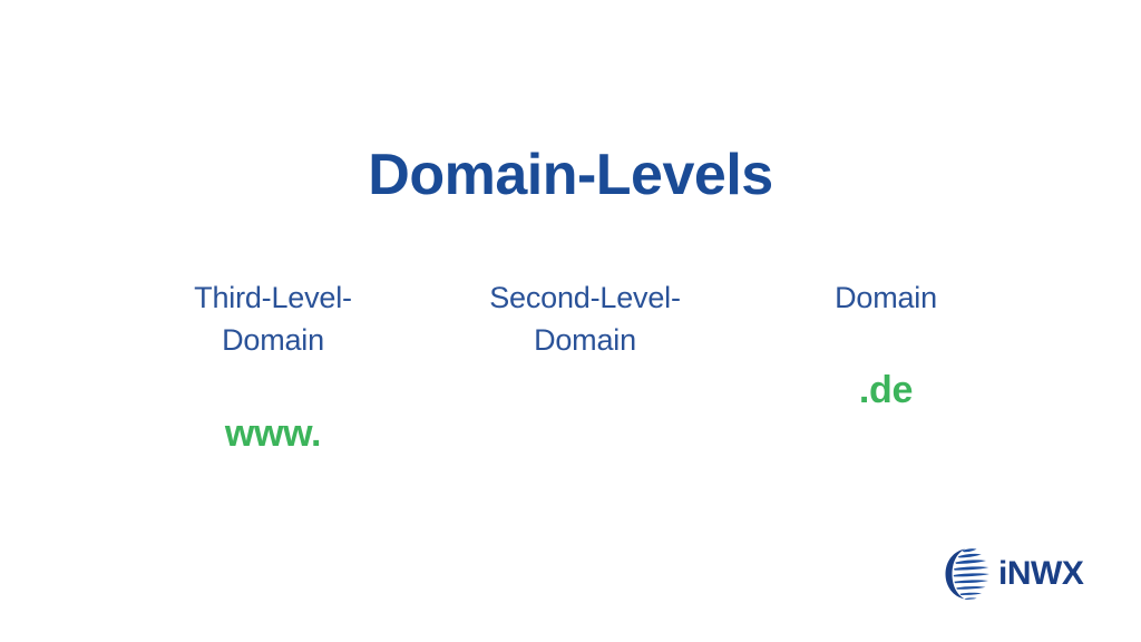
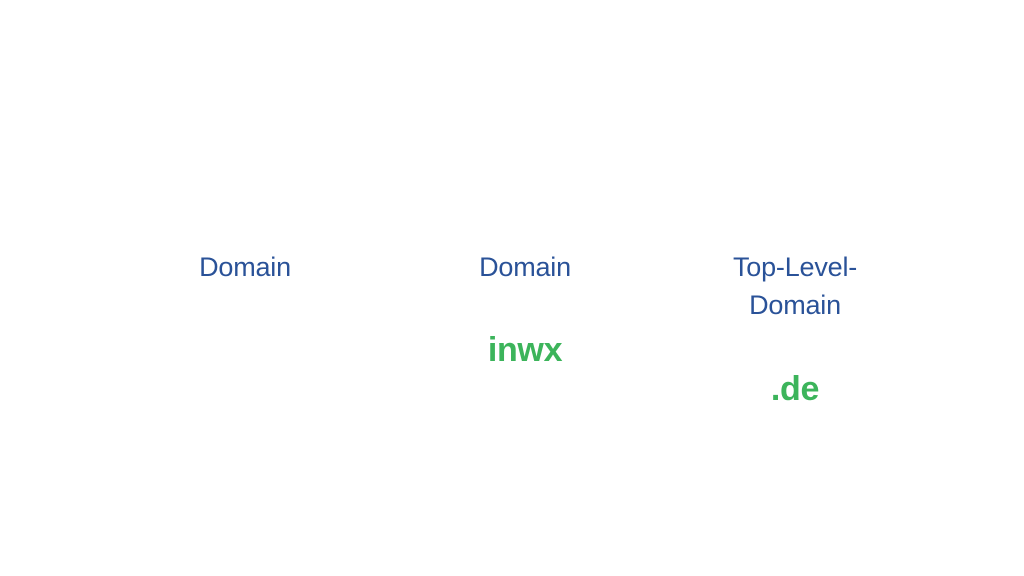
- Domain-Levels
- Third-Level-
  Domain
- www.
- Second-Level-
  Domain
+ inwx
+ Top-Level-
  Domain
  .de
- iNWX
